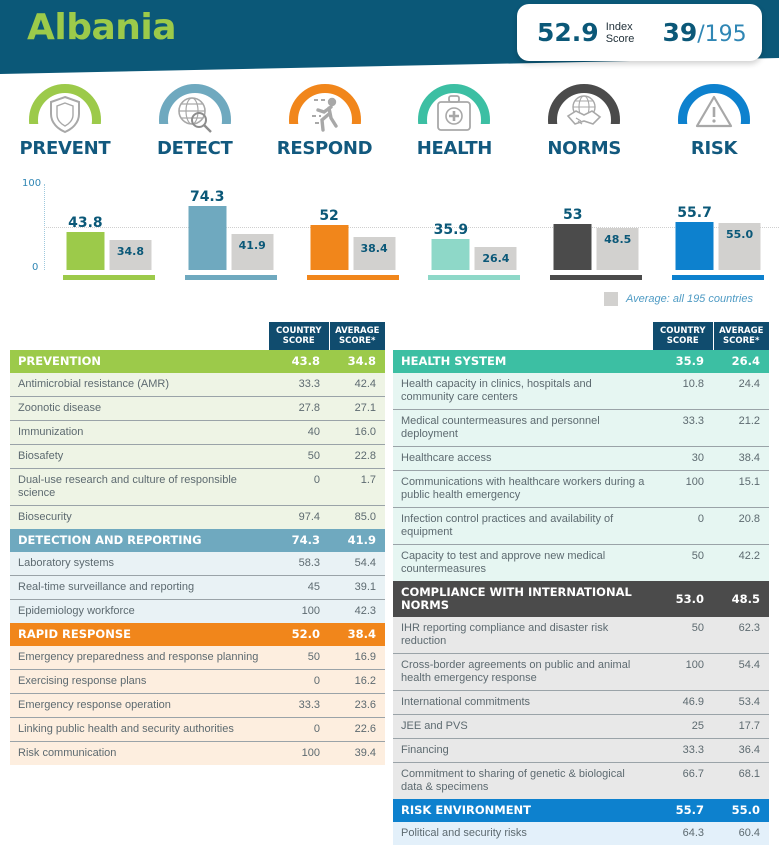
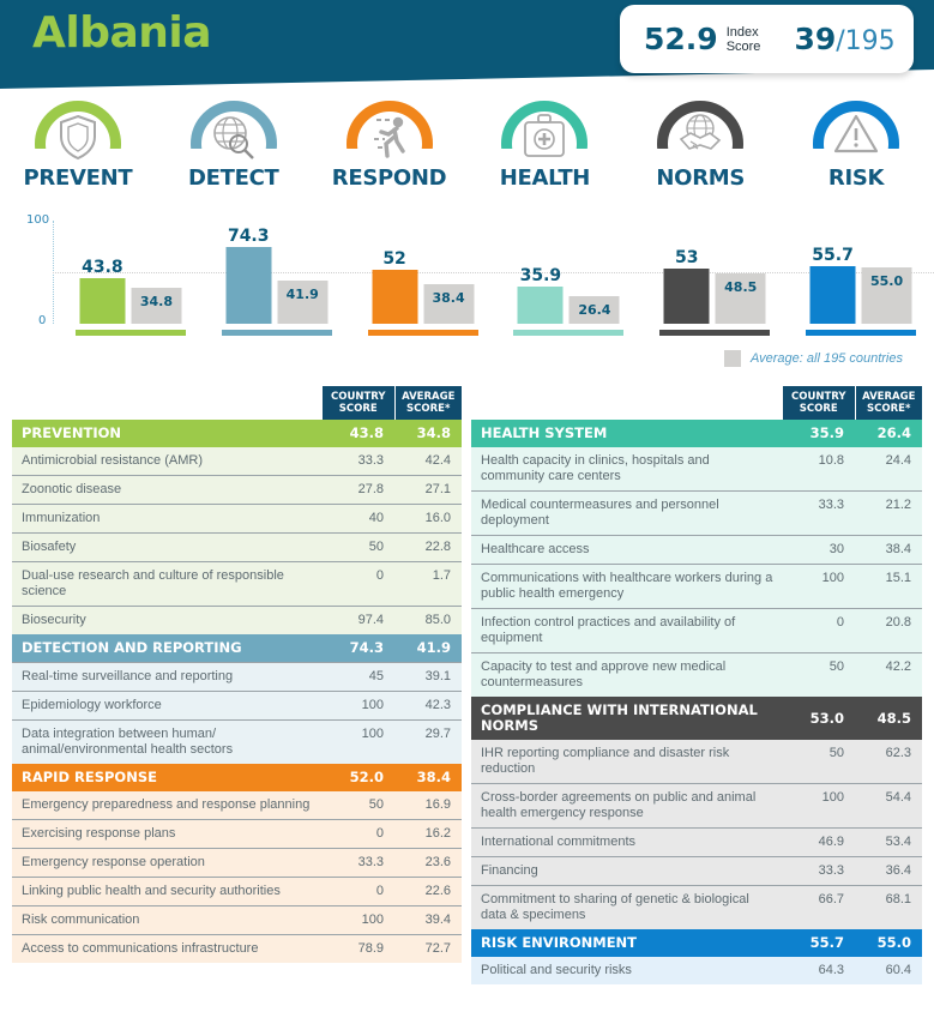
  Albania
  52.9
  Index
  Score
  39/195
  PREVENT
  DETECT
  RESPOND
  HEALTH
  NORMS
  RISK
  100
  0
  43.8
  34.8
  74.3
  41.9
  52
  38.4
  35.9
  26.4
  53
  48.5
  55.7
  55.0
  Average: all 195 countries
  	COUNTRY SCORE	AVERAGE SCORE*
  PREVENTION	43.8	34.8
  Antimicrobial resistance (AMR)	33.3	42.4
  Zoonotic disease	27.8	27.1
  Immunization	40	16.0
  Biosafety	50	22.8
  Dual-use research and culture of responsible science	0	1.7
  Biosecurity	97.4	85.0
  DETECTION AND REPORTING	74.3	41.9
- Laboratory systems	58.3	54.4
  Real-time surveillance and reporting	45	39.1
  Epidemiology workforce	100	42.3
+ Data integration between human/ animal/environmental health sectors	100	29.7
  RAPID RESPONSE	52.0	38.4
  Emergency preparedness and response planning	50	16.9
  Exercising response plans	0	16.2
  Emergency response operation	33.3	23.6
  Linking public health and security authorities	0	22.6
  Risk communication	100	39.4
+ Access to communications infrastructure	78.9	72.7
  	COUNTRY SCORE	AVERAGE SCORE*
  HEALTH SYSTEM	35.9	26.4
  Health capacity in clinics, hospitals and community care centers	10.8	24.4
  Medical countermeasures and personnel deployment	33.3	21.2
  Healthcare access	30	38.4
  Communications with healthcare workers during a public health emergency	100	15.1
  Infection control practices and availability of equipment	0	20.8
  Capacity to test and approve new medical countermeasures	50	42.2
  COMPLIANCE WITH INTERNATIONAL NORMS	53.0	48.5
  IHR reporting compliance and disaster risk reduction	50	62.3
  Cross-border agreements on public and animal health emergency response	100	54.4
  International commitments	46.9	53.4
- JEE and PVS	25	17.7
  Financing	33.3	36.4
  Commitment to sharing of genetic & biological data & specimens	66.7	68.1
  RISK ENVIRONMENT	55.7	55.0
  Political and security risks	64.3	60.4
